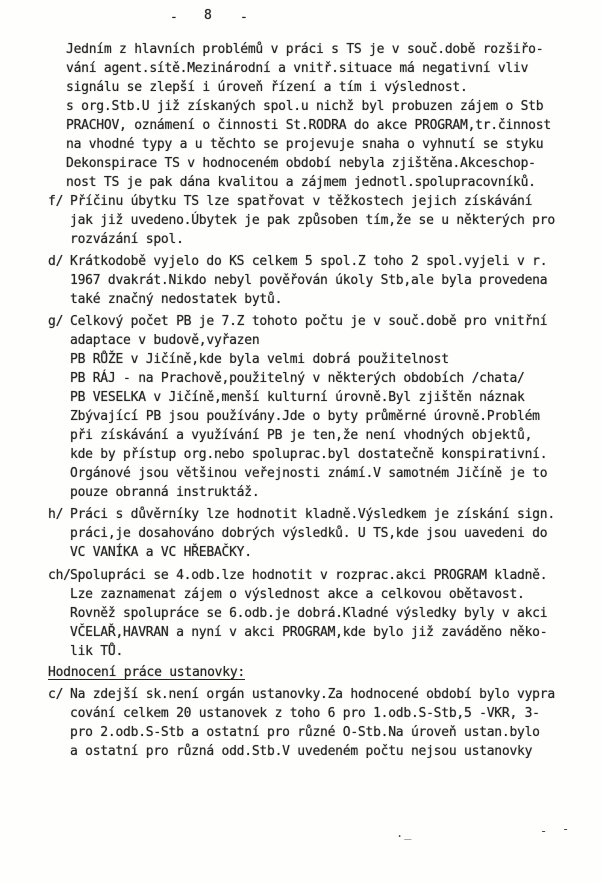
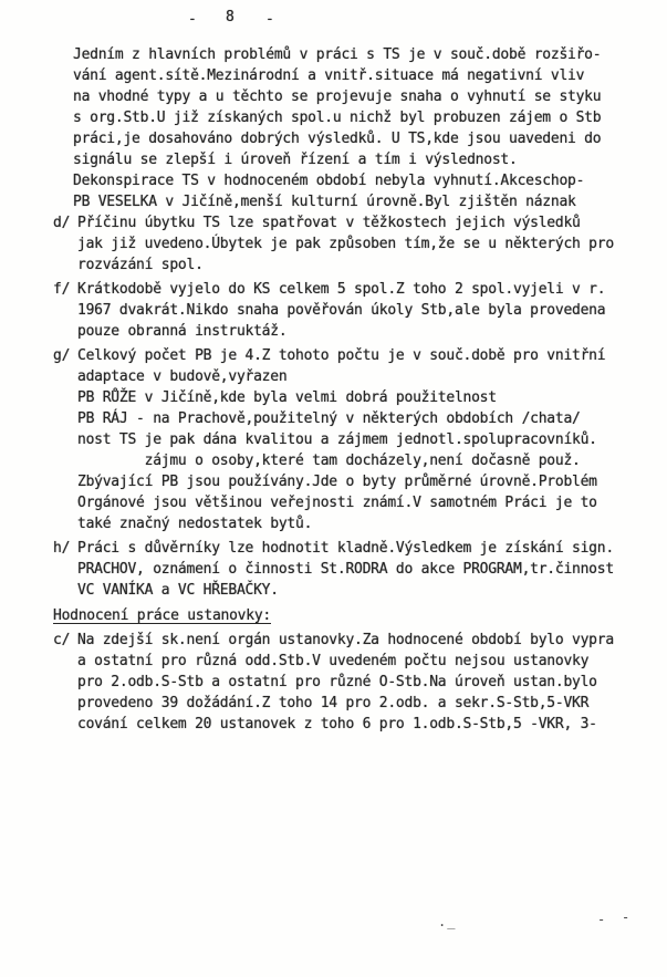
  -
  8
  -
  Jedním z hlavních problémů v práci s TS je v souč.době rozšiřo-
  vání agent.sítě.Mezinárodní a vnitř.situace má negativní vliv
- signálu se zlepší i úroveň řízení a tím i výslednost.
+ na vhodné typy a u těchto se projevuje snaha o vyhnutí se styku
  s org.Stb.U již získaných spol.u nichž byl probuzen zájem o Stb
- PRACHOV, oznámení o činnosti St.RODRA do akce PROGRAM,tr.činnost
+ práci,je dosahováno dobrých výsledků. U TS,kde jsou uavedeni do
- na vhodné typy a u těchto se projevuje snaha o vyhnutí se styku
+ signálu se zlepší i úroveň řízení a tím i výslednost.
- Dekonspirace TS v hodnoceném období nebyla zjištěna.Akceschop-
+ Dekonspirace TS v hodnoceném období nebyla vyhnutí.Akceschop-
- nost TS je pak dána kvalitou a zájmem jednotl.spolupracovníků.
+ PB VESELKA v Jičíně,menší kulturní úrovně.Byl zjištěn náznak
- f/
+ d/
- Příčinu úbytku TS lze spatřovat v těžkostech jejich získávání
+ Příčinu úbytku TS lze spatřovat v těžkostech jejich výsledků
  jak již uvedeno.Úbytek je pak způsoben tím,že se u některých pro
  rozvázání spol.
- d/
+ f/
  Krátkodobě vyjelo do KS celkem 5 spol.Z toho 2 spol.vyjeli v r.
- 1967 dvakrát.Nikdo nebyl pověřován úkoly Stb,ale byla provedena
+ 1967 dvakrát.Nikdo snaha pověřován úkoly Stb,ale byla provedena
- také značný nedostatek bytů.
+ pouze obranná instruktáž.
  g/
- Celkový počet PB je 7.Z tohoto počtu je v souč.době pro vnitřní
+ Celkový počet PB je 4.Z tohoto počtu je v souč.době pro vnitřní
  adaptace v budově,vyřazen
  PB RŮŽE v Jičíně,kde byla velmi dobrá použitelnost
  PB RÁJ - na Prachově,použitelný v některých obdobích /chata/
- PB VESELKA v Jičíně,menší kulturní úrovně.Byl zjištěn náznak
+ nost TS je pak dána kvalitou a zájmem jednotl.spolupracovníků.
+ zájmu o osoby,které tam docházely,není dočasně použ.
  Zbývající PB jsou používány.Jde o byty průměrné úrovně.Problém
- při získávání a využívání PB je ten,že není vhodných objektů,
- kde by přístup org.nebo spoluprac.byl dostatečně konspirativní.
- Orgánové jsou většinou veřejnosti známí.V samotném Jičíně je to
+ Orgánové jsou většinou veřejnosti známí.V samotném Práci je to
- pouze obranná instruktáž.
+ také značný nedostatek bytů.
  h/
  Práci s důvěrníky lze hodnotit kladně.Výsledkem je získání sign.
- práci,je dosahováno dobrých výsledků. U TS,kde jsou uavedeni do
+ PRACHOV, oznámení o činnosti St.RODRA do akce PROGRAM,tr.činnost
  VC VANÍKA a VC HŘEBAČKY.
- ch/
- Spolupráci se 4.odb.lze hodnotit v rozprac.akci PROGRAM kladně.
- Lze zaznamenat zájem o výslednost akce a celkovou obětavost.
- Rovněž spolupráce se 6.odb.je dobrá.Kladné výsledky byly v akci
- VČELAŘ,HAVRAN a nyní v akci PROGRAM,kde bylo již zaváděno něko-
- lik TŮ.
  Hodnocení práce ustanovky:
  c/
  Na zdejší sk.není orgán ustanovky.Za hodnocené období bylo vypra
- cování celkem 20 ustanovek z toho 6 pro 1.odb.S-Stb,5 -VKR, 3-
+ a ostatní pro různá odd.Stb.V uvedeném počtu nejsou ustanovky
  pro 2.odb.S-Stb a ostatní pro různé O-Stb.Na úroveň ustan.bylo
+ provedeno 39 dožádání.Z toho 14 pro 2.odb. a sekr.S-Stb,5-VKR
- a ostatní pro různá odd.Stb.V uvedeném počtu nejsou ustanovky
+ cování celkem 20 ustanovek z toho 6 pro 1.odb.S-Stb,5 -VKR, 3-
  ._
  -
  -
